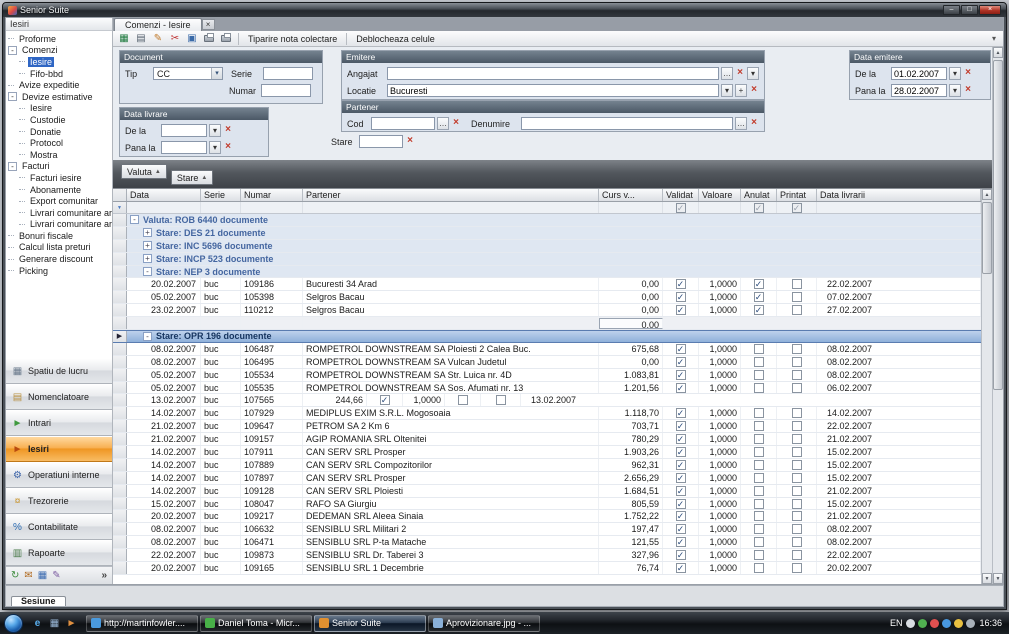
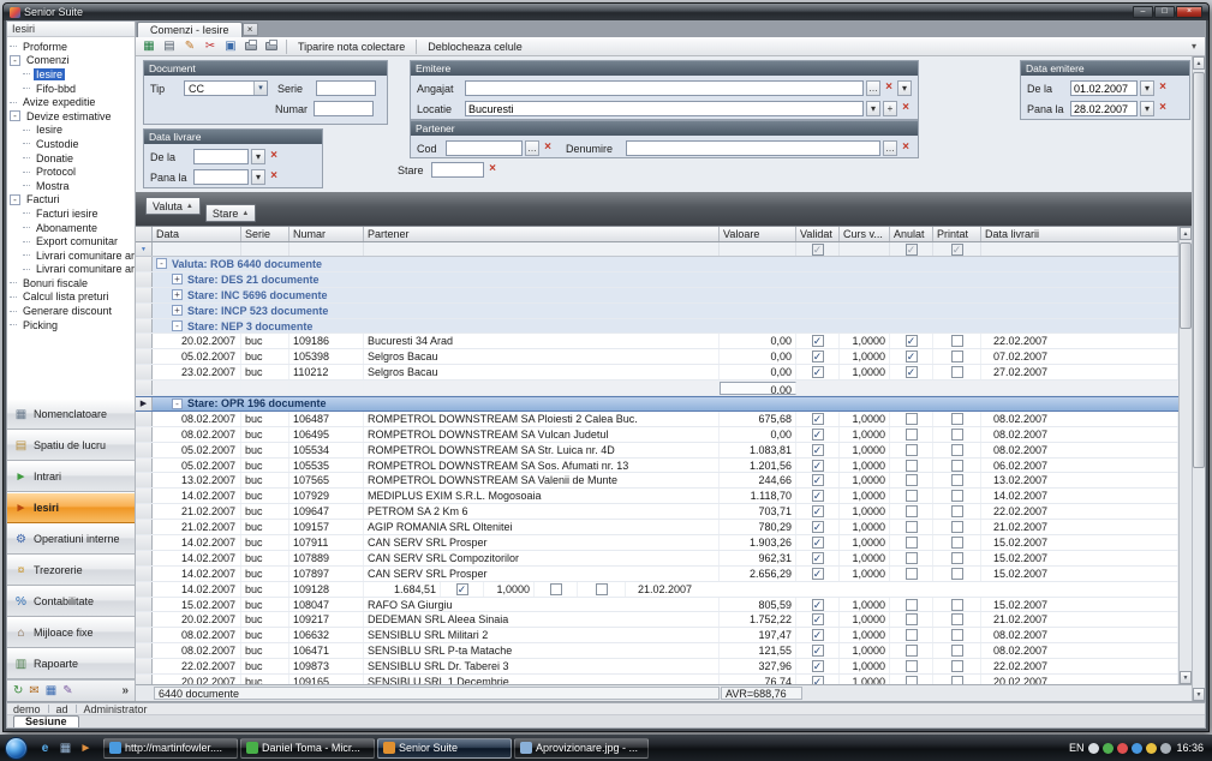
  Senior Suite
  Iesiri
  Proforme
  -
  Comenzi
  Iesire
  Fifo-bbd
  Avize expeditie
  -
  Devize estimative
  Iesire
  Custodie
  Donatie
  Protocol
  Mostra
  -
  Facturi
  Facturi iesire
  Abonamente
  Export comunitar
  Livrari comunitare ar
  Livrari comunitare ar
  Bonuri fiscale
  Calcul lista preturi
  Generare discount
  Picking
  ▦
- Spatiu de lucru
+ Nomenclatoare
  ▤
- Nomenclatoare
+ Spatiu de lucru
  ►
  Intrari
  ►
  Iesiri
  ⚙
  Operatiuni interne
  ¤
  Trezorerie
  %
  Contabilitate
+ ⌂
+ Mijloace fixe
  ▥
  Rapoarte
  ↻
  ✉
  ▦
  ✎
  »
  Comenzi - Iesire
  ×
  ▦
  ▤
  ✎
  ✂
  ▣
  Tiparire nota colectare
  Deblocheaza celule
  ▾
  Document
  Tip
  CC
  Serie
  Numar
  Emitere
  Angajat
  …
  ×
  ▾
  Locatie
  Bucuresti
  ▾
  +
  ×
  Data emitere
  De la
  01.02.2007
  ▾
  ×
  Pana la
  28.02.2007
  ▾
  ×
  Partener
  Cod
  …
  ×
  Denumire
  …
  ×
  Data livrare
  De la
  ▾
  ×
  Pana la
  ▾
  ×
  Stare
  ×
  Valuta
  Stare
  Data
  Serie
  Numar
  Partener
- Curs v...
+ Valoare
  Validat
- Valoare
+ Curs v...
  Anulat
  Printat
  Data livrarii
  ✓
  ✓
  ✓
  -
  Valuta: ROB 6440 documente
  +
  Stare: DES 21 documente
  +
  Stare: INC 5696 documente
  +
  Stare: INCP 523 documente
  -
  Stare: NEP 3 documente
  20.02.2007
  buc
  109186
  Bucuresti 34 Arad
  0,00
  ✓
  1,0000
  ✓
  22.02.2007
  05.02.2007
  buc
  105398
  Selgros Bacau
  0,00
  ✓
  1,0000
  ✓
  07.02.2007
  23.02.2007
  buc
  110212
  Selgros Bacau
  0,00
  ✓
  1,0000
  ✓
  27.02.2007
  0,00
  -
  Stare: OPR 196 documente
  08.02.2007
  buc
  106487
  ROMPETROL DOWNSTREAM SA Ploiesti 2 Calea Buc.
  675,68
  ✓
  1,0000
  08.02.2007
  08.02.2007
  buc
  106495
  ROMPETROL DOWNSTREAM SA Vulcan Judetul
  0,00
  ✓
  1,0000
  08.02.2007
  05.02.2007
  buc
  105534
  ROMPETROL DOWNSTREAM SA Str. Luica nr. 4D
  1.083,81
  ✓
  1,0000
  08.02.2007
  05.02.2007
  buc
  105535
  ROMPETROL DOWNSTREAM SA Sos. Afumati nr. 13
  1.201,56
  ✓
  1,0000
  06.02.2007
  13.02.2007
  buc
  107565
+ ROMPETROL DOWNSTREAM SA Valenii de Munte
  244,66
  ✓
  1,0000
  13.02.2007
  14.02.2007
  buc
  107929
  MEDIPLUS EXIM S.R.L. Mogosoaia
  1.118,70
  ✓
  1,0000
  14.02.2007
  21.02.2007
  buc
  109647
  PETROM SA 2 Km 6
  703,71
  ✓
  1,0000
  22.02.2007
  21.02.2007
  buc
  109157
  AGIP ROMANIA SRL Oltenitei
  780,29
  ✓
  1,0000
  21.02.2007
  14.02.2007
  buc
  107911
  CAN SERV SRL Prosper
  1.903,26
  ✓
  1,0000
  15.02.2007
  14.02.2007
  buc
  107889
  CAN SERV SRL Compozitorilor
  962,31
  ✓
  1,0000
  15.02.2007
  14.02.2007
  buc
  107897
  CAN SERV SRL Prosper
  2.656,29
  ✓
  1,0000
  15.02.2007
  14.02.2007
  buc
  109128
- CAN SERV SRL Ploiesti
  1.684,51
  ✓
  1,0000
  21.02.2007
  15.02.2007
  buc
  108047
  RAFO SA Giurgiu
  805,59
  ✓
  1,0000
  15.02.2007
  20.02.2007
  buc
  109217
  DEDEMAN SRL Aleea Sinaia
  1.752,22
  ✓
  1,0000
  21.02.2007
  08.02.2007
  buc
  106632
  SENSIBLU SRL Militari 2
  197,47
  ✓
  1,0000
  08.02.2007
  08.02.2007
  buc
  106471
  SENSIBLU SRL P-ta Matache
  121,55
  ✓
  1,0000
  08.02.2007
  22.02.2007
  buc
  109873
  SENSIBLU SRL Dr. Taberei 3
  327,96
  ✓
  1,0000
  22.02.2007
  20.02.2007
  buc
  109165
  SENSIBLU SRL 1 Decembrie
  76,74
  ✓
  1,0000
  20.02.2007
+ 6440 documente
+ AVR=688,76
+ demo
+ ad
+ Administrator
  Sesiune
  e
  ▦
  ►
  http://martinfowler....
  Daniel Toma - Micr...
  Senior Suite
  Aprovizionare.jpg - ...
  EN
  16:36
